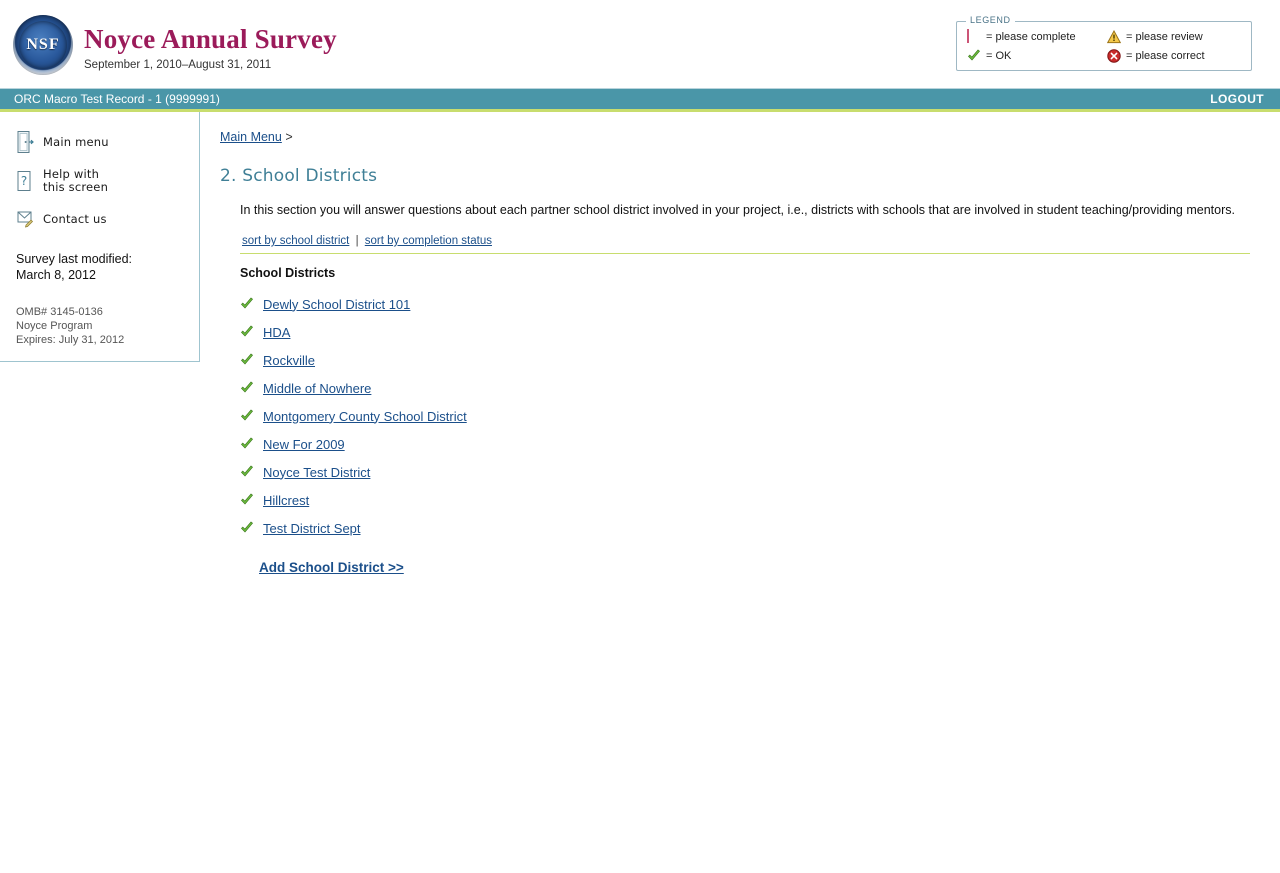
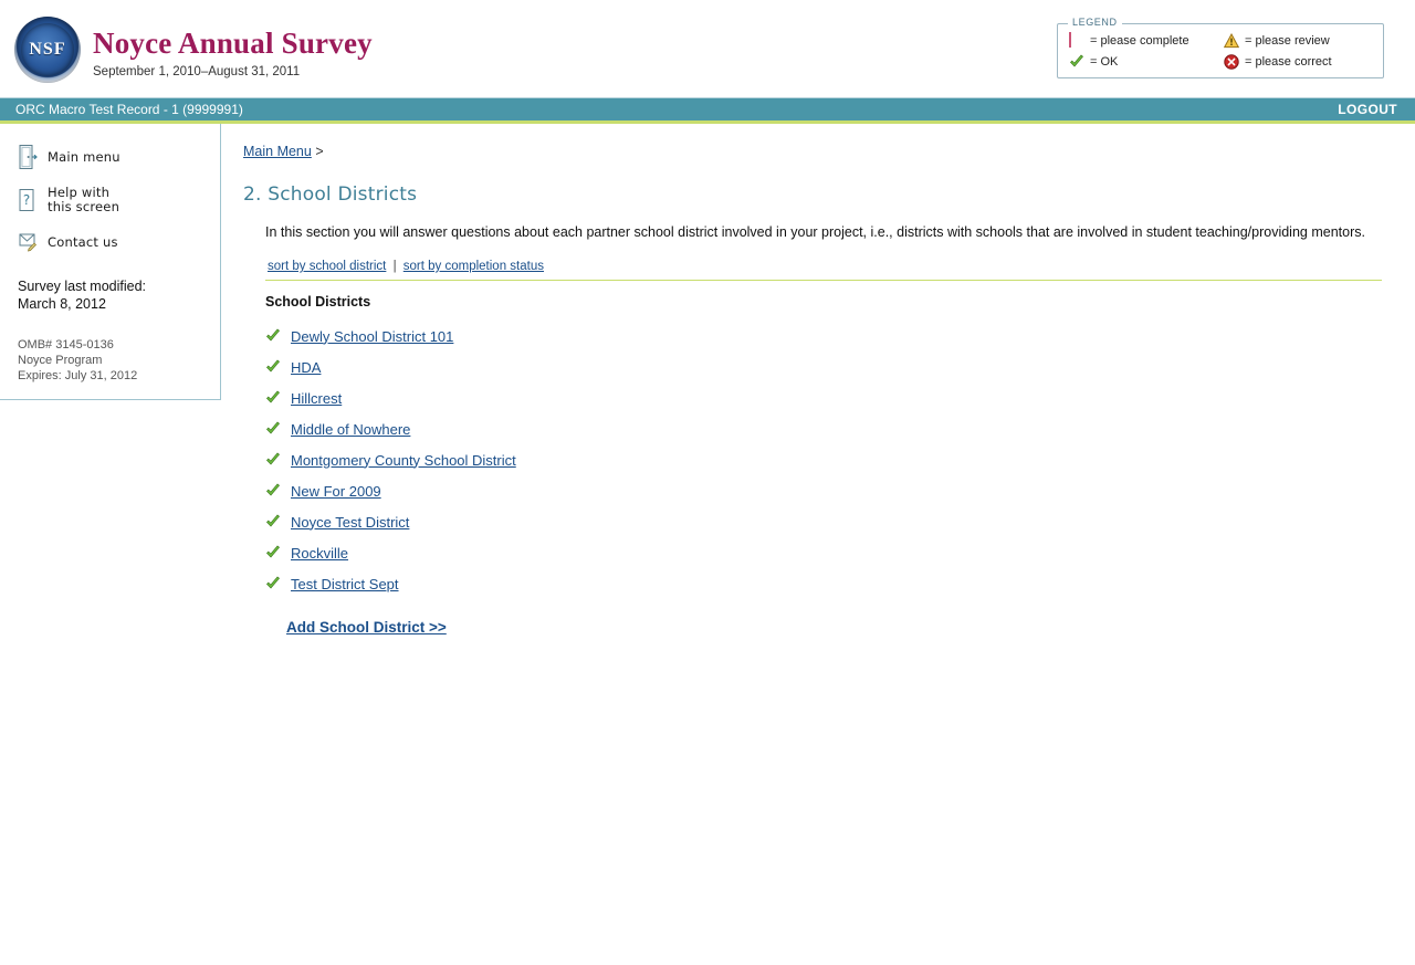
  NSF
  Noyce Annual Survey
  September 1, 2010–August 31, 2011
  LEGEND
  = please complete
  = please review
  = OK
  = please correct
  ORC Macro Test Record - 1 (9999991)
  LOGOUT
  Main menu
  ?
  Help with
  this screen
  Contact us
  Survey last modified:
  March 8, 2012
  OMB# 3145-0136
  Noyce Program
  Expires: July 31, 2012
  Main Menu >
  2. School Districts
  In this section you will answer questions about each partner school district involved in your project, i.e., districts with schools that are involved in student teaching/providing mentors.
  sort by school district | sort by completion status
  School Districts
  Dewly School District 101
  HDA
- Rockville
+ Hillcrest
  Middle of Nowhere
  Montgomery County School District
  New For 2009
  Noyce Test District
- Hillcrest
+ Rockville
  Test District Sept
  Add School District >>
